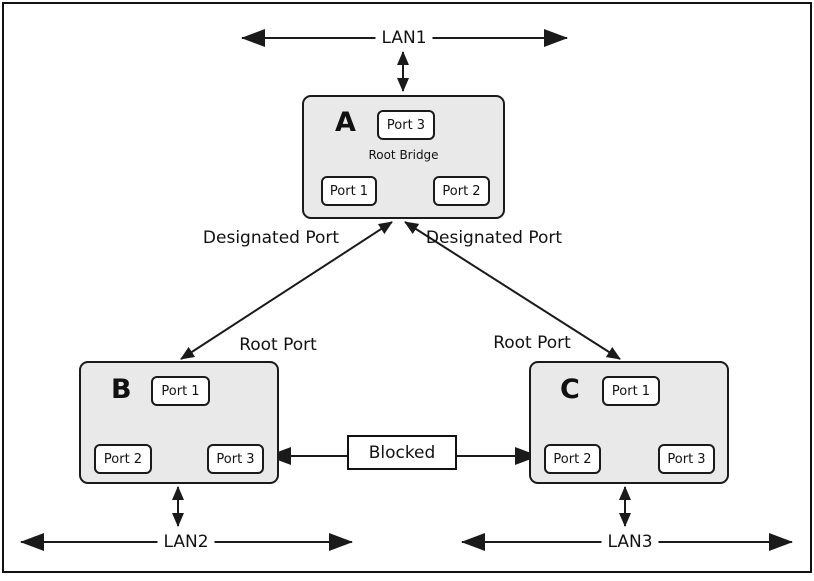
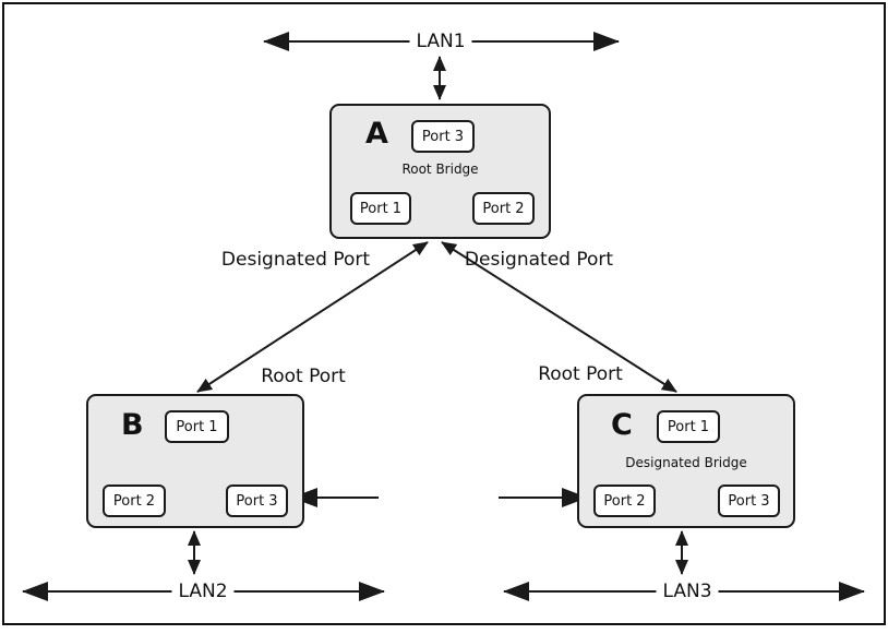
  LAN1
  LAN2
  LAN3
  A
  Port 3
  Root Bridge
  Port 1
  Port 2
  B
  Port 1
  Port 2
  Port 3
  C
  Port 1
+ Designated Bridge
  Port 2
  Port 3
  Designated Port
  Designated Port
  Root Port
  Root Port
- Blocked
